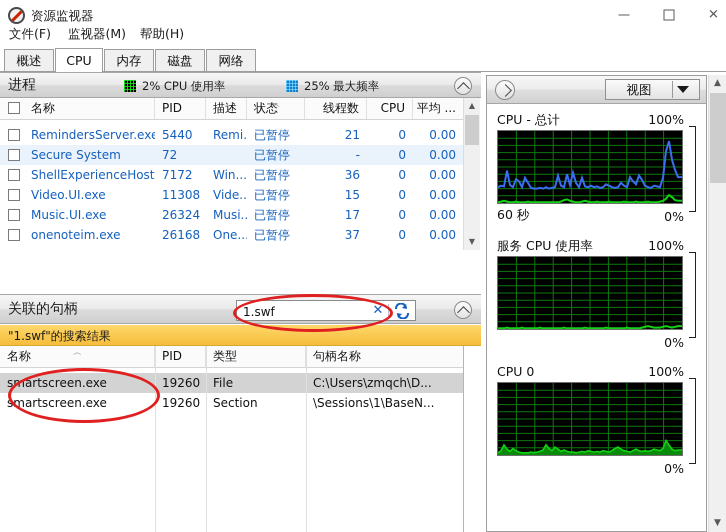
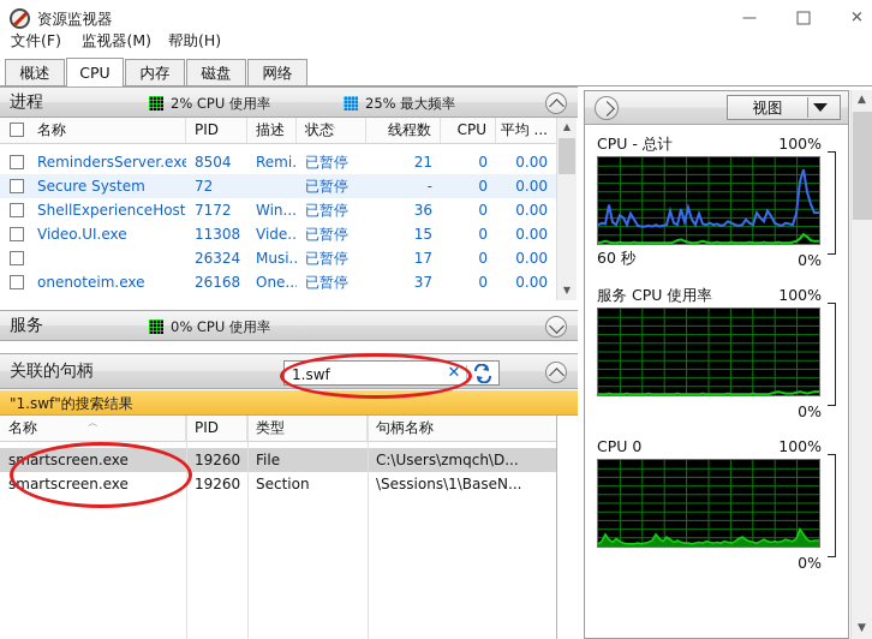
  资源监视器
  ✕
  文件(F)
  监视器(M)
  帮助(H)
  概述
  CPU
  内存
  磁盘
  网络
  进程
  2% CPU 使用率
  25% 最大频率
  名称
  PID
  描述
  ︿
  状态
  线程数
  CPU
  平均 ...
  RemindersServer.exe
- 5440
+ 8504
  Remi.
  已暂停
  21
  0
  0.00
  Secure System
  72
  已暂停
  -
  0
  0.00
  ShellExperienceHost
  7172
  Win...
  已暂停
  36
  0
  0.00
  Video.UI.exe
  11308
  Vide..
  已暂停
  15
  0
  0.00
- Music.UI.exe
  26324
  Musi..
  已暂停
  17
  0
  0.00
  onenoteim.exe
  26168
  One...
  已暂停
  37
  0
  0.00
  ▲
  ▼
+ 服务
+ 0% CPU 使用率
  关联的句柄
  1.swf
  ✕
  "1.swf"的搜索结果
  ︿
  名称
  PID
  类型
  句柄名称
  smartscreen.exe
  19260
  File
  C:\Users\zmqch\D...
  smartscreen.exe
  19260
  Section
  \Sessions\1\BaseN...
  视图
  CPU - 总计
  100%
  60 秒
  0%
  服务 CPU 使用率
  100%
  0%
  CPU 0
  100%
  0%
  ▲
  ▼
